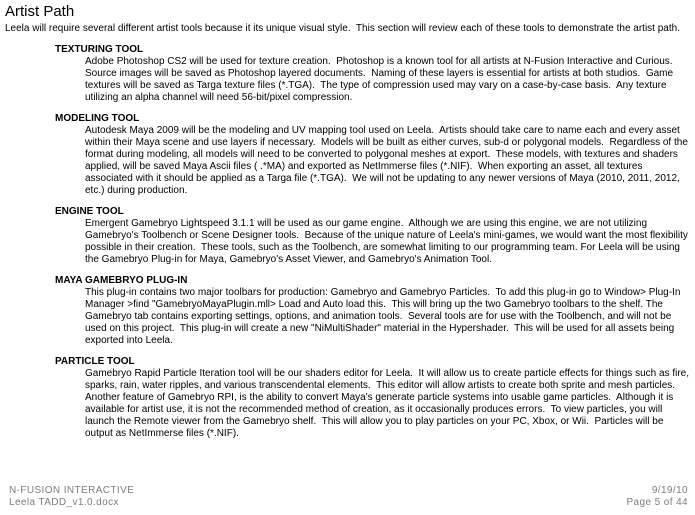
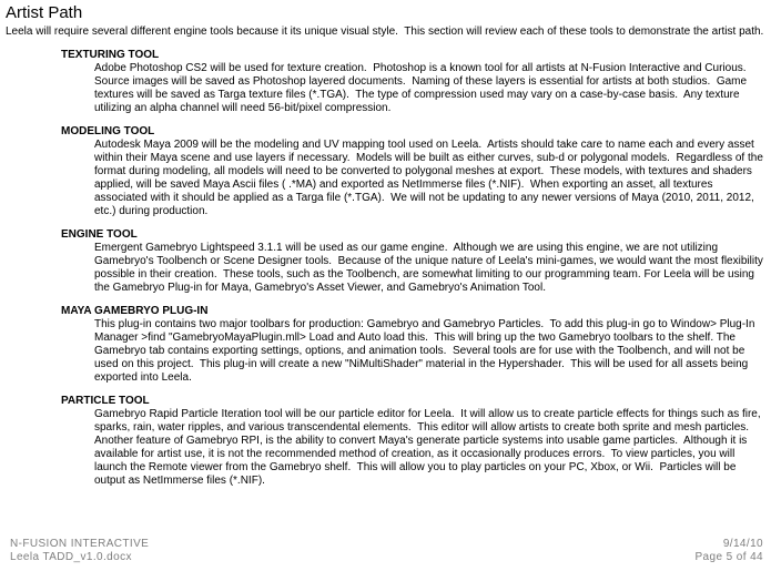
  Artist Path
- Leela will require several different artist tools because it its unique visual style. This section will review each of these tools to demonstrate the artist path.
+ Leela will require several different engine tools because it its unique visual style. This section will review each of these tools to demonstrate the artist path.
  TEXTURING TOOL
  Adobe Photoshop CS2 will be used for texture creation. Photoshop is a known tool for all artists at N-Fusion Interactive and Curious. Source images will be saved as Photoshop layered documents. Naming of these layers is essential for artists at both studios. Game textures will be saved as Targa texture files (*.TGA). The type of compression used may vary on a case-by-case basis. Any texture utilizing an alpha channel will need 56-bit/pixel compression.
  MODELING TOOL
  Autodesk Maya 2009 will be the modeling and UV mapping tool used on Leela. Artists should take care to name each and every asset within their Maya scene and use layers if necessary. Models will be built as either curves, sub-d or polygonal models. Regardless of the format during modeling, all models will need to be converted to polygonal meshes at export. These models, with textures and shaders applied, will be saved Maya Ascii files ( .*MA) and exported as NetImmerse files (*.NIF). When exporting an asset, all textures associated with it should be applied as a Targa file (*.TGA). We will not be updating to any newer versions of Maya (2010, 2011, 2012, etc.) during production.
  ENGINE TOOL
  Emergent Gamebryo Lightspeed 3.1.1 will be used as our game engine. Although we are using this engine, we are not utilizing Gamebryo's Toolbench or Scene Designer tools. Because of the unique nature of Leela's mini-games, we would want the most flexibility possible in their creation. These tools, such as the Toolbench, are somewhat limiting to our programming team. For Leela will be using the Gamebryo Plug-in for Maya, Gamebryo's Asset Viewer, and Gamebryo's Animation Tool.
  MAYA GAMEBRYO PLUG-IN
  This plug-in contains two major toolbars for production: Gamebryo and Gamebryo Particles. To add this plug-in go to Window> Plug-In Manager >find "GamebryoMayaPlugin.mll> Load and Auto load this. This will bring up the two Gamebryo toolbars to the shelf. The Gamebryo tab contains exporting settings, options, and animation tools. Several tools are for use with the Toolbench, and will not be used on this project. This plug-in will create a new "NiMultiShader" material in the Hypershader. This will be used for all assets being exported into Leela.
  PARTICLE TOOL
- Gamebryo Rapid Particle Iteration tool will be our shaders editor for Leela. It will allow us to create particle effects for things such as fire, sparks, rain, water ripples, and various transcendental elements. This editor will allow artists to create both sprite and mesh particles. Another feature of Gamebryo RPI, is the ability to convert Maya's generate particle systems into usable game particles. Although it is available for artist use, it is not the recommended method of creation, as it occasionally produces errors. To view particles, you will launch the Remote viewer from the Gamebryo shelf. This will allow you to play particles on your PC, Xbox, or Wii. Particles will be output as NetImmerse files (*.NIF).
+ Gamebryo Rapid Particle Iteration tool will be our particle editor for Leela. It will allow us to create particle effects for things such as fire, sparks, rain, water ripples, and various transcendental elements. This editor will allow artists to create both sprite and mesh particles. Another feature of Gamebryo RPI, is the ability to convert Maya's generate particle systems into usable game particles. Although it is available for artist use, it is not the recommended method of creation, as it occasionally produces errors. To view particles, you will launch the Remote viewer from the Gamebryo shelf. This will allow you to play particles on your PC, Xbox, or Wii. Particles will be output as NetImmerse files (*.NIF).
  N-FUSION INTERACTIVE
  Leela TADD_v1.0.docx
- 9/19/10
+ 9/14/10
  Page 5 of 44
